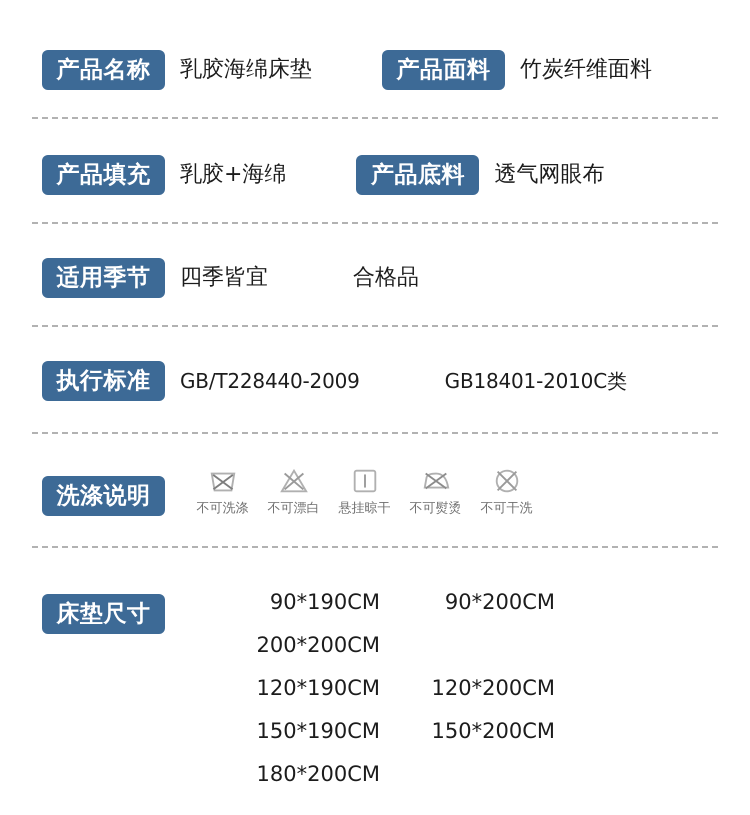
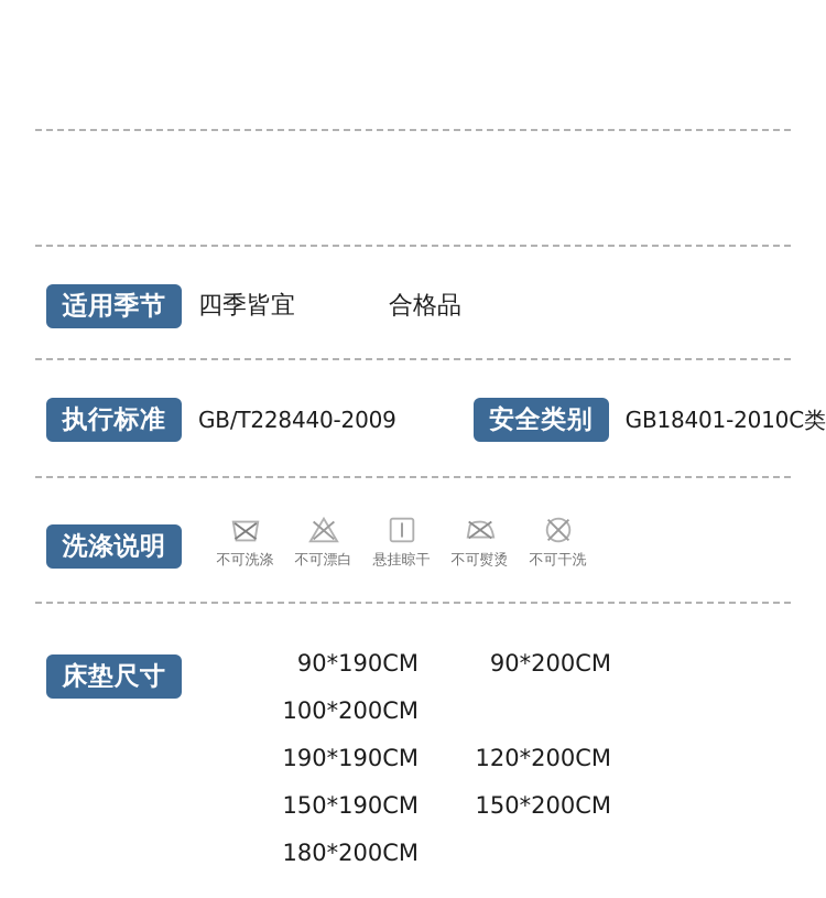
- 产品名称
- 乳胶海绵床垫
- 产品面料
- 竹炭纤维面料
- 产品填充
- 乳胶+海绵
- 产品底料
- 透气网眼布
  适用季节
  四季皆宜
  合格品
  执行标准
  GB/T228440-2009
+ 安全类别
  GB18401-2010C类
  洗涤说明
  不可洗涤
  不可漂白
  悬挂晾干
  不可熨烫
  不可干洗
  床垫尺寸
  90*190CM	90*200CM
- 200*200CM
+ 100*200CM
- 120*190CM	120*200CM
+ 190*190CM	120*200CM
  150*190CM	150*200CM
  180*200CM
